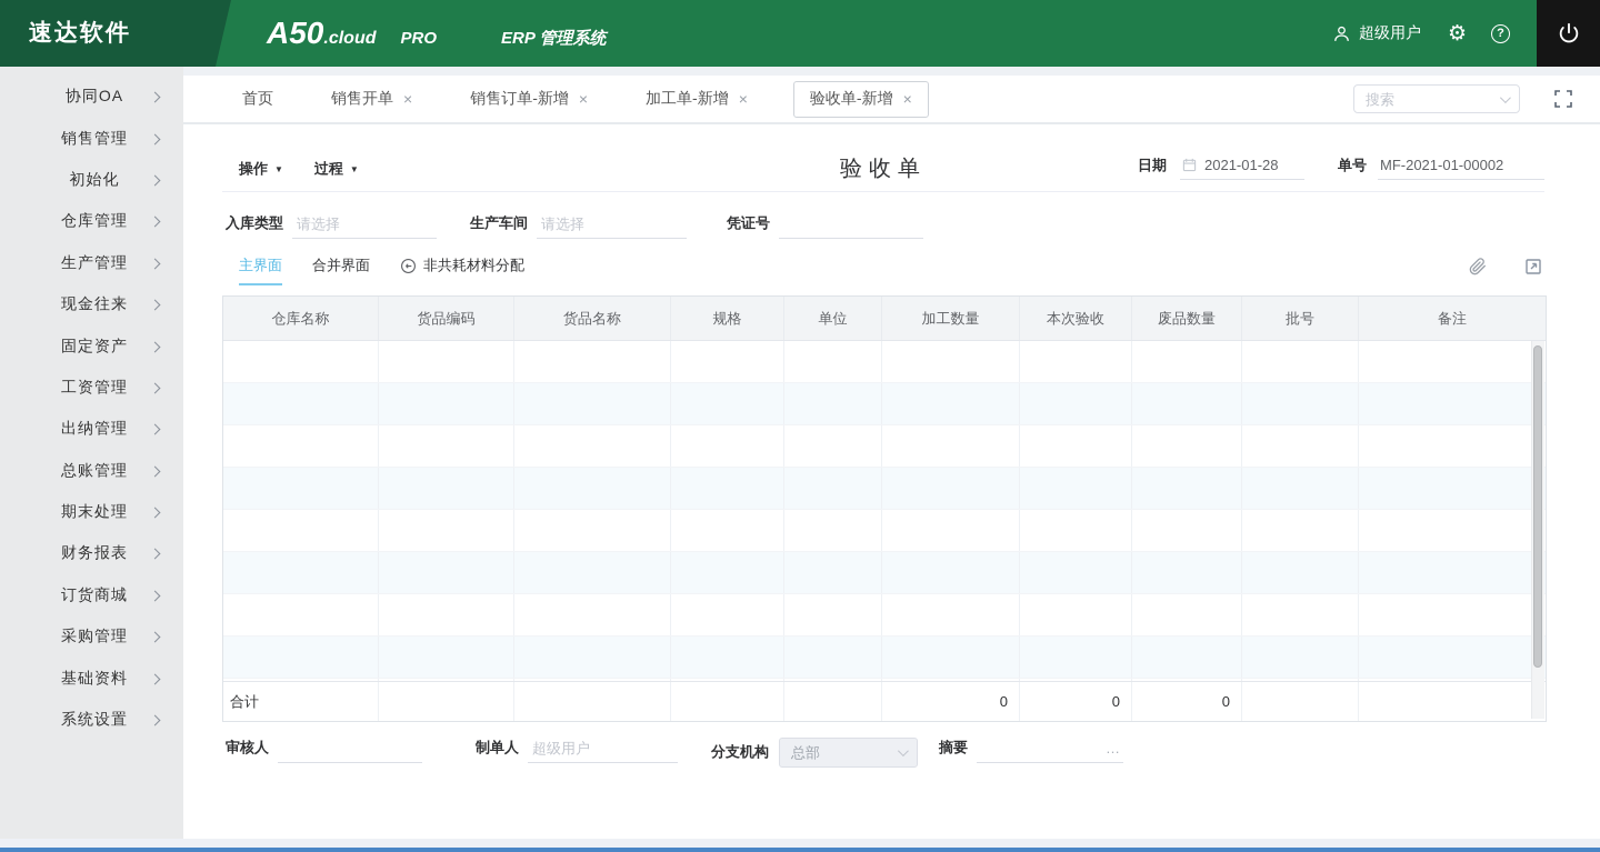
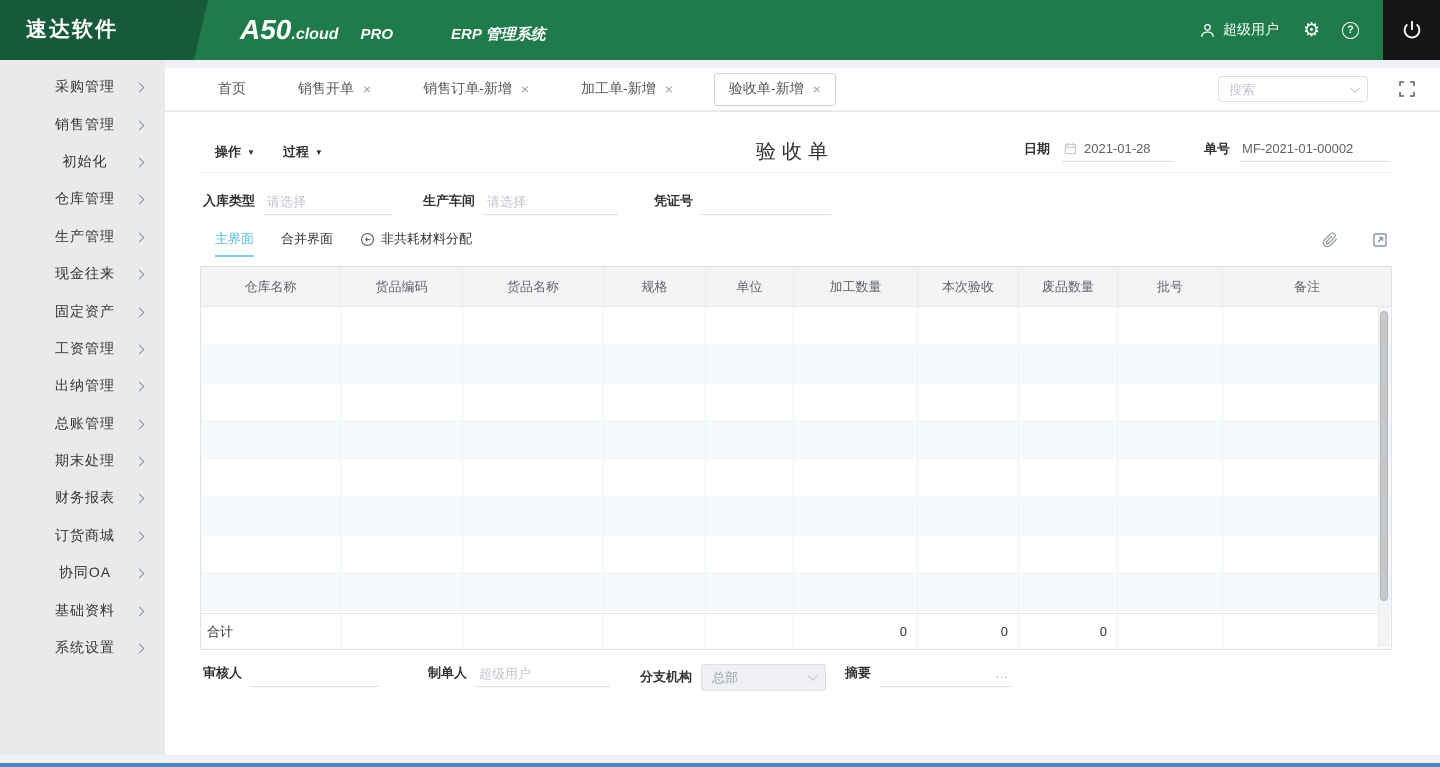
  速达软件
  A50
  .cloud
  PRO
  ERP 管理系统
  超级用户
  ⚙
  ?
- 协同OA
+ 采购管理
  销售管理
  初始化
  仓库管理
  生产管理
  现金往来
  固定资产
  工资管理
  出纳管理
  总账管理
  期末处理
  财务报表
  订货商城
- 采购管理
+ 协同OA
  基础资料
  系统设置
  首页
  销售开单
  ×
  销售订单-新增
  ×
  加工单-新增
  ×
  验收单-新增
  ×
  搜索
  操作
  ▼
  过程
  ▼
  验收单
  日期
  2021-01-28
  单号
  MF-2021-01-00002
  入库类型
  请选择
  生产车间
  请选择
  凭证号
  主界面
  合并界面
  非共耗材料分配
  仓库名称
  货品编码
  货品名称
  规格
  单位
  加工数量
  本次验收
  废品数量
  批号
  备注
  合计
  0
  0
  0
  审核人
  制单人
  超级用户
  分支机构
  总部
  摘要
  …
